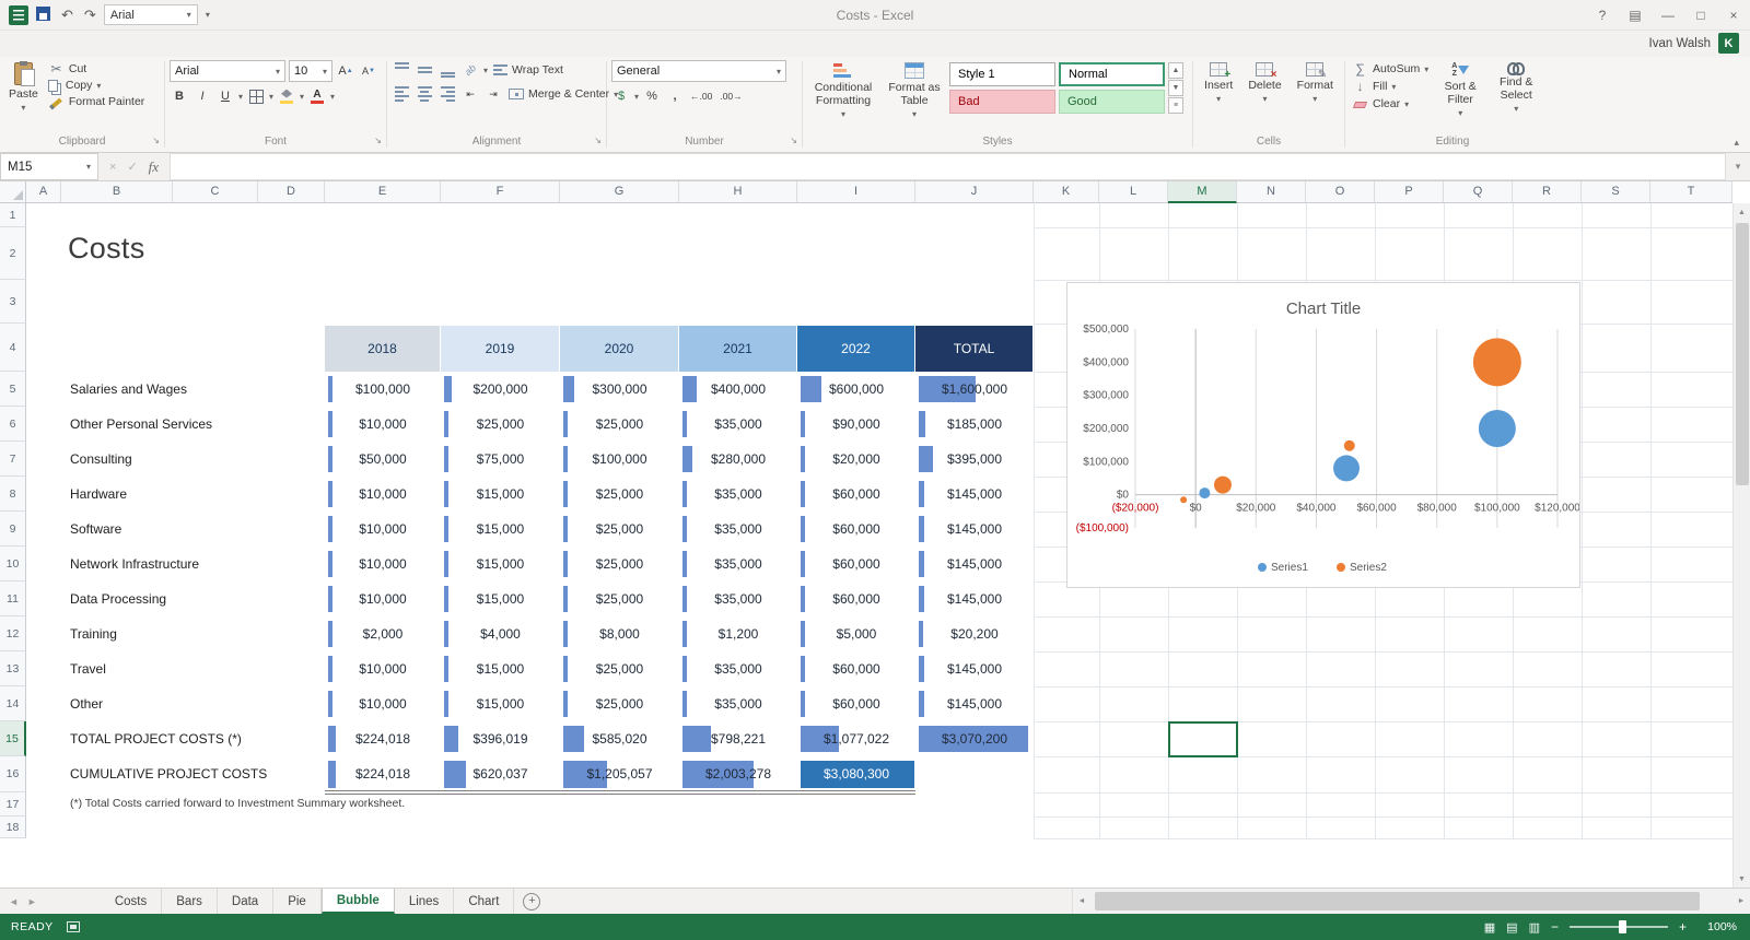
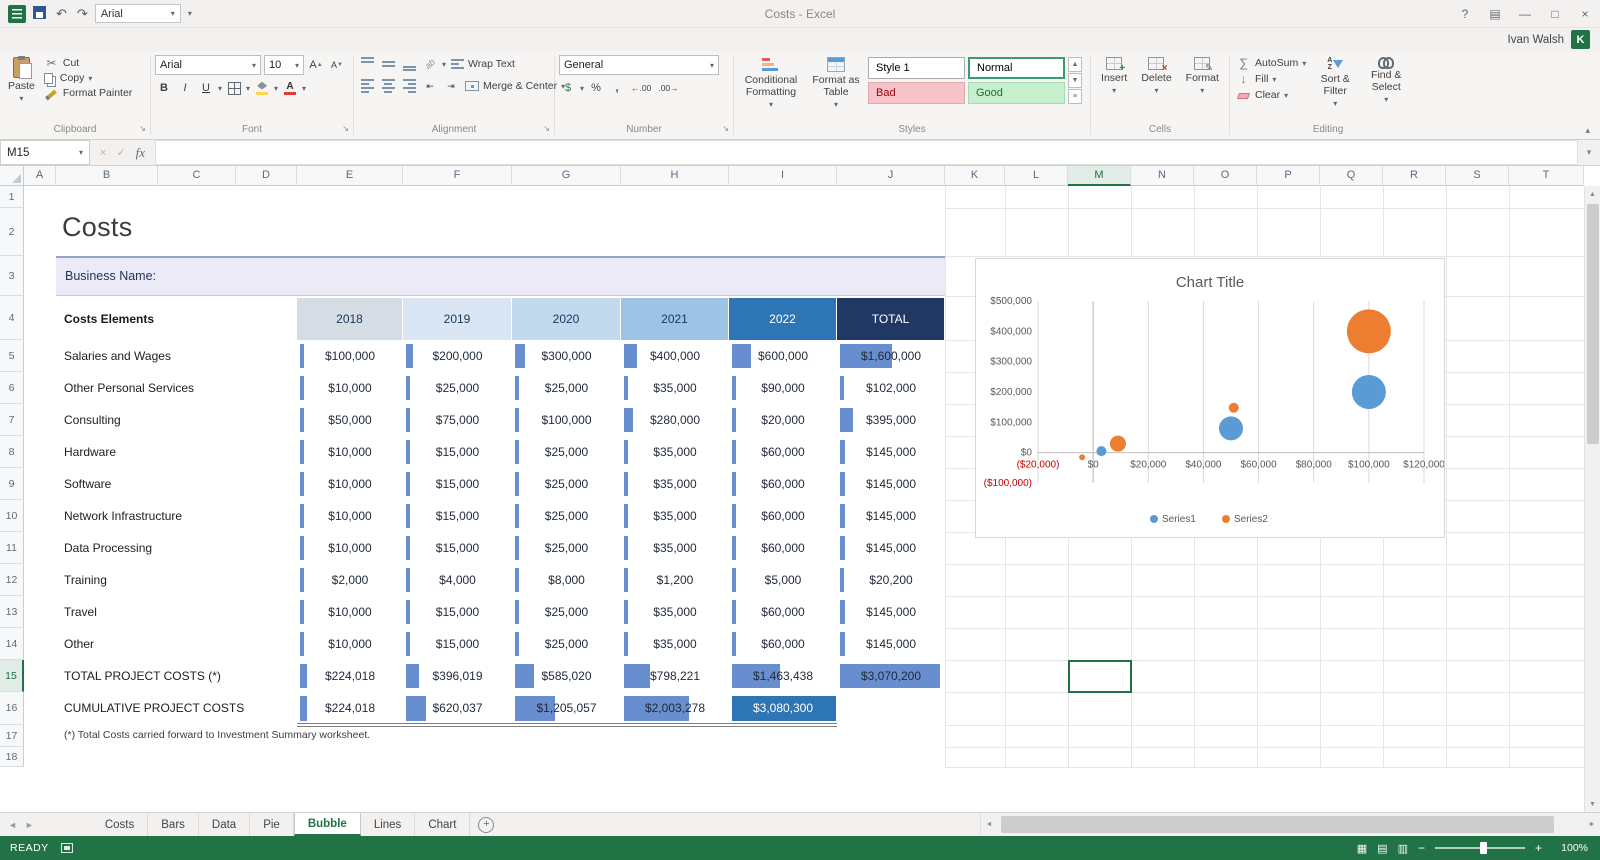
  ↶
  ↷
  Arial
  ▾
  ▾
  Costs - Excel
  ?
  ▤
  —
  □
  ×
  Ivan Walsh
  K
  Paste
  ▾
  ✂
  Cut
  Copy
  ▾
  Format Painter
  Clipboard
  ↘
  Arial
  ▾
  10
  ▾
  A
  A
  B
  I
  U
  ▾
  ▾
  ▾
  A
  ▾
  Font
  ↘
  ▾
  Wrap Text
  ⇤
  ⇥
  Merge & Center
  ▾
  Alignment
  ↘
  General
  ▾
  $
  ▾
  %
  ,
  ←.00
  .00→
  Number
  ↘
  Conditional Formatting
  ▾
  Format as Table
  ▾
  Style 1
  Normal
  Bad
  Good
  Styles
  +
  Insert
  ▾
  ×
  Delete
  ▾
  ✎
  Format
  ▾
  Cells
  ∑
  AutoSum
  ▾
  ↓
  Fill
  ▾
  Clear
  ▾
  Sort & Filter
  ▾
  Find & Select
  ▾
  Editing
  ▴
  M15
  ▾
  ×
  ✓
  fx
  ▾
  Costs
+ Business Name:
  (*) Total Costs carried forward to Investment Summary worksheet.
+ Costs Elements
  2018
  2019
  2020
  2021
  2022
  TOTAL
  Salaries and Wages
  $100,000
  $200,000
  $300,000
  $400,000
  $600,000
  $1,600,000
  Other Personal Services
  $10,000
  $25,000
  $25,000
  $35,000
  $90,000
- $185,000
+ $102,000
  Consulting
  $50,000
  $75,000
  $100,000
  $280,000
  $20,000
  $395,000
  Hardware
  $10,000
  $15,000
  $25,000
  $35,000
  $60,000
  $145,000
  Software
  $10,000
  $15,000
  $25,000
  $35,000
  $60,000
  $145,000
  Network Infrastructure
  $10,000
  $15,000
  $25,000
  $35,000
  $60,000
  $145,000
  Data Processing
  $10,000
  $15,000
  $25,000
  $35,000
  $60,000
  $145,000
  Training
  $2,000
  $4,000
  $8,000
  $1,200
  $5,000
  $20,200
  Travel
  $10,000
  $15,000
  $25,000
  $35,000
  $60,000
  $145,000
  Other
  $10,000
  $15,000
  $25,000
  $35,000
  $60,000
  $145,000
  TOTAL PROJECT COSTS (*)
  $224,018
  $396,019
  $585,020
  $798,221
- $1,077,022
+ $1,463,438
  $3,070,200
  CUMULATIVE PROJECT COSTS
  $224,018
  $620,037
  $1,205,057
  $2,003,278
  $3,080,300
  Chart Title
  $500,000
  $400,000
  $300,000
  $200,000
  $100,000
  $0
  ($100,000)
  ($20,000)
  $0
  $20,000
  $40,000
  $60,000
  $80,000
  $100,000
  $120,000
  Series1
  Series2
  A
  B
  C
  D
  E
  F
  G
  H
  I
  J
  K
  L
  M
  N
  O
  P
  Q
  R
  S
  T
  1
  2
  3
  4
  5
  6
  7
  8
  9
  10
  11
  12
  13
  14
  15
  16
  17
  18
  ◄
  ►
  Costs
  Bars
  Data
  Pie
  Bubble
  Lines
  Chart
  +
  READY
  ▦
  ▤
  ▥
  −
  +
  100%
